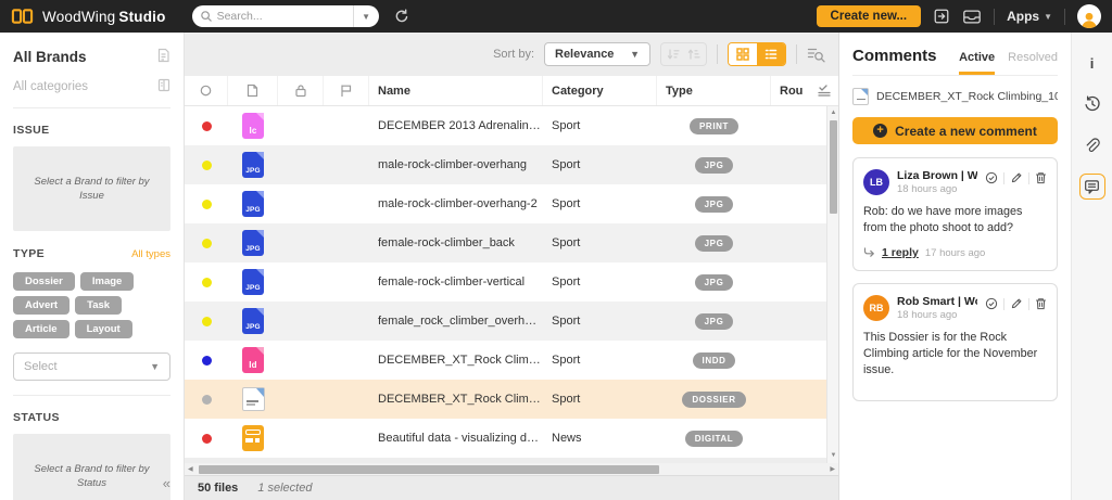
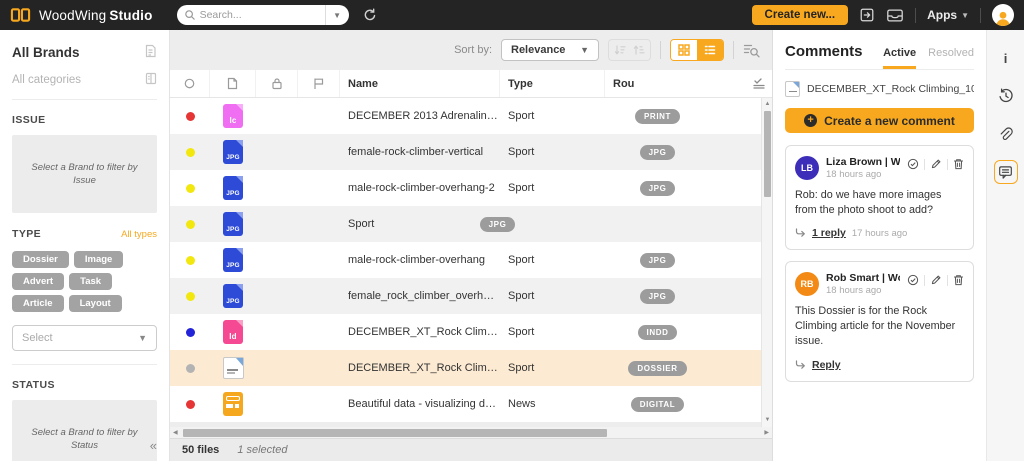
  WoodWing Studio
  Search...
  ▼
  Create new...
  Apps
  ▼
  All Brands
  All categories
  ISSUE
  Select a Brand to filter by Issue
  TYPE
  All types
  Dossier
  Image
  Advert
  Task
  Article
  Layout
  Select
  ▼
  STATUS
  Select a Brand to filter by Status
  «
  Sort by:
  Relevance
  ▼
  Name
- Category
  Type
  Rou
  Ic
  DECEMBER 2013 Adrenaline R
  Sport
  PRINT
- male-rock-climber-overhang
+ female-rock-climber-vertical
  Sport
  JPG
  male-rock-climber-overhang-2
  Sport
  JPG
- female-rock-climber_back
  Sport
  JPG
- female-rock-climber-vertical
+ male-rock-climber-overhang
  Sport
  JPG
  female_rock_climber_overhang
  Sport
  JPG
  Id
  DECEMBER_XT_Rock Climbin
  Sport
  INDD
  DECEMBER_XT_Rock Climbin
  Sport
  DOSSIER
  Beautiful data - visualizing data
  News
  DIGITAL
  50 files
  1 selected
  Comments
  Active
  Resolved
  DECEMBER_XT_Rock Climbing_10
  +
  Create a new comment
  LB
  18 hours ago
  Rob: do we have more images from the photo shoot to add?
  1 reply
  17 hours ago
  RB
  18 hours ago
  This Dossier is for the Rock Climbing article for the November issue.
+ Reply
  i
